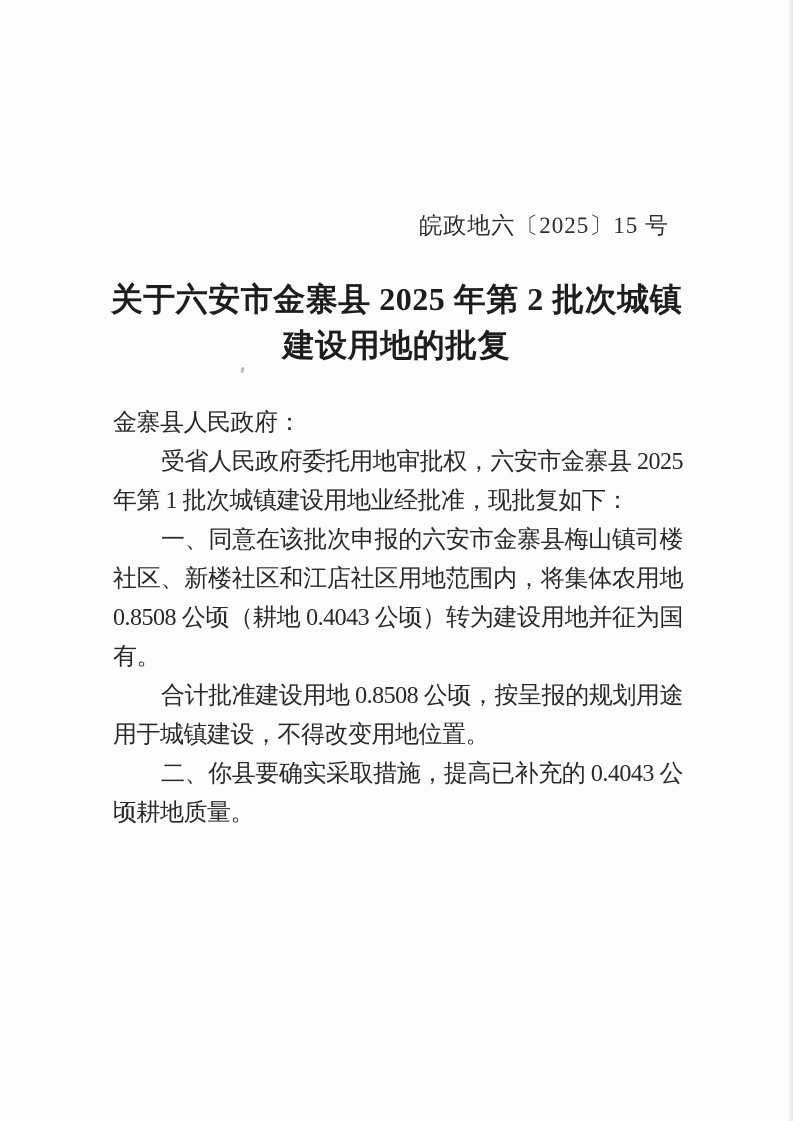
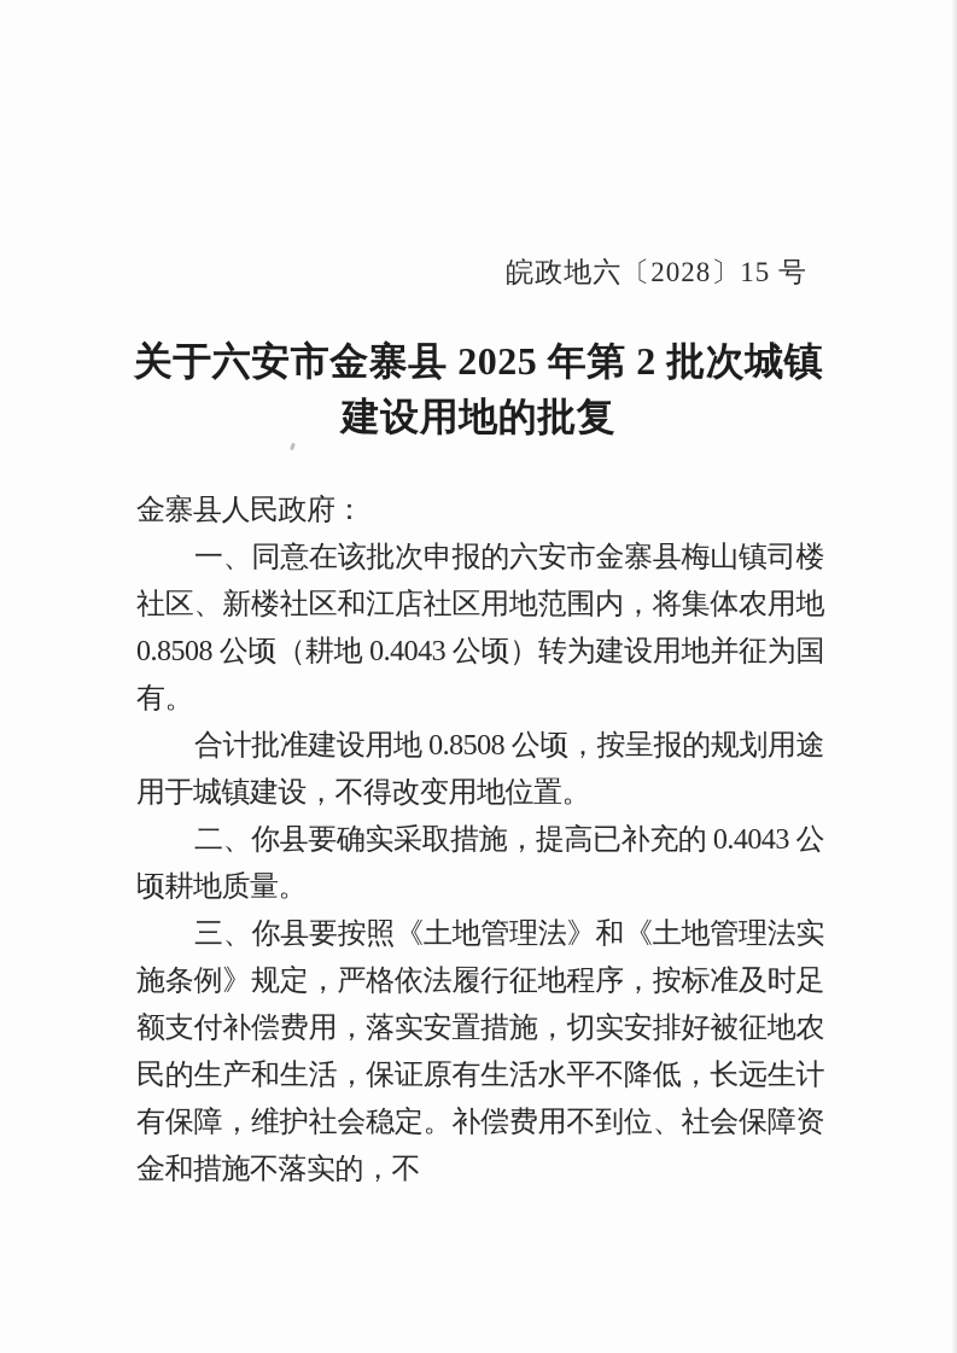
- 皖政地六〔2025〕15 号
+ 皖政地六〔2028〕15 号
  关于六安市金寨县 2025 年第 2 批次城镇
  建设用地的批复
  金寨县人民政府：
- 受省人民政府委托用地审批权，六安市金寨县 2025 年第 1 批次城镇建设用地业经批准，现批复如下：
  一、同意在该批次申报的六安市金寨县梅山镇司楼社区、新楼社区和江店社区用地范围内，将集体农用地 0.8508 公顷（耕地 0.4043 公顷）转为建设用地并征为国有。
  合计批准建设用地 0.8508 公顷，按呈报的规划用途用于城镇建设，不得改变用地位置。
  二、你县要确实采取措施，提高已补充的 0.4043 公顷耕地质量。
+ 三、你县要按照《土地管理法》和《土地管理法实施条例》规定，严格依法履行征地程序，按标准及时足额支付补偿费用，落实安置措施，切实安排好被征地农民的生产和生活，保证原有生活水平不降低，长远生计有保障，维护社会稳定。补偿费用不到位、社会保障资金和措施不落实的，不
